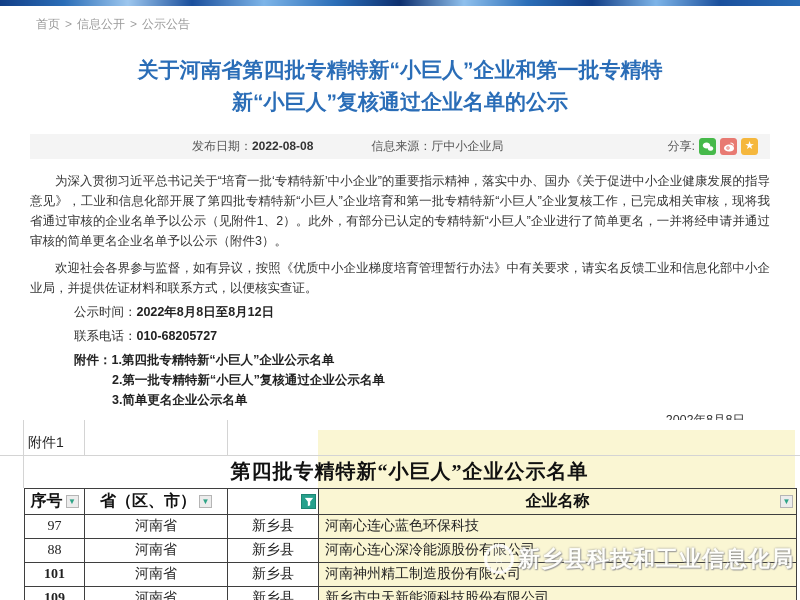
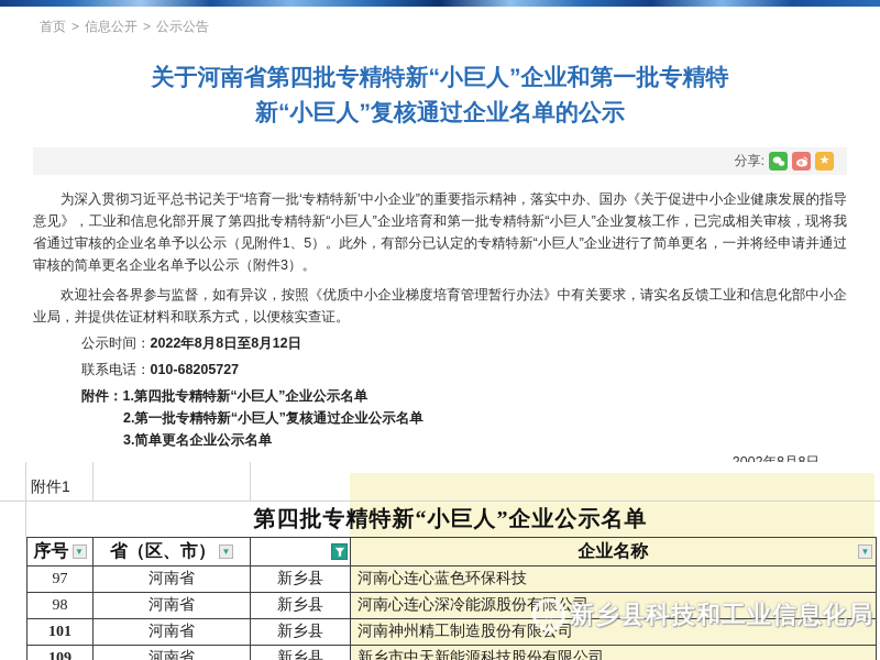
  首页 > 信息公开 > 公示公告
  关于河南省第四批专精特新“小巨人”企业和第一批专精特
  新“小巨人”复核通过企业名单的公示
- 发布日期：2022-08-08
- 信息来源：厅中小企业局
  分享:
  ★
- 为深入贯彻习近平总书记关于“培育一批‘专精特新’中小企业”的重要指示精神，落实中办、国办《关于促进中小企业健康发展的指导意见》，工业和信息化部开展了第四批专精特新“小巨人”企业培育和第一批专精特新“小巨人”企业复核工作，已完成相关审核，现将我省通过审核的企业名单予以公示（见附件1、2）。此外，有部分已认定的专精特新“小巨人”企业进行了简单更名，一并将经申请并通过审核的简单更名企业名单予以公示（附件3）。
+ 为深入贯彻习近平总书记关于“培育一批‘专精特新’中小企业”的重要指示精神，落实中办、国办《关于促进中小企业健康发展的指导意见》，工业和信息化部开展了第四批专精特新“小巨人”企业培育和第一批专精特新“小巨人”企业复核工作，已完成相关审核，现将我省通过审核的企业名单予以公示（见附件1、5）。此外，有部分已认定的专精特新“小巨人”企业进行了简单更名，一并将经申请并通过审核的简单更名企业名单予以公示（附件3）。
  欢迎社会各界参与监督，如有异议，按照《优质中小企业梯度培育管理暂行办法》中有关要求，请实名反馈工业和信息化部中小企业局，并提供佐证材料和联系方式，以便核实查证。
  公示时间：2022年8月8日至8月12日
  联系电话：010-68205727
  附件：1.第四批专精特新“小巨人”企业公示名单
  2.第一批专精特新“小巨人”复核通过企业公示名单
  3.简单更名企业公示名单
  附件1
  第四批专精特新“小巨人”企业公示名单
  序号 ▼	省（区、市） ▼		企业名称 ▼
  97	河南省	新乡县	河南心连心蓝色环保科技
- 88	河南省	新乡县	河南心连心深冷能源股份有限公司
+ 98	河南省	新乡县	河南心连心深冷能源股份有限公司
  101	河南省	新乡县	河南神州精工制造股份有限公司
  109	河南省	新乡县	新乡市中天新能源科技股份有限公司
  ☆
  新乡县科技和工业信息化局
